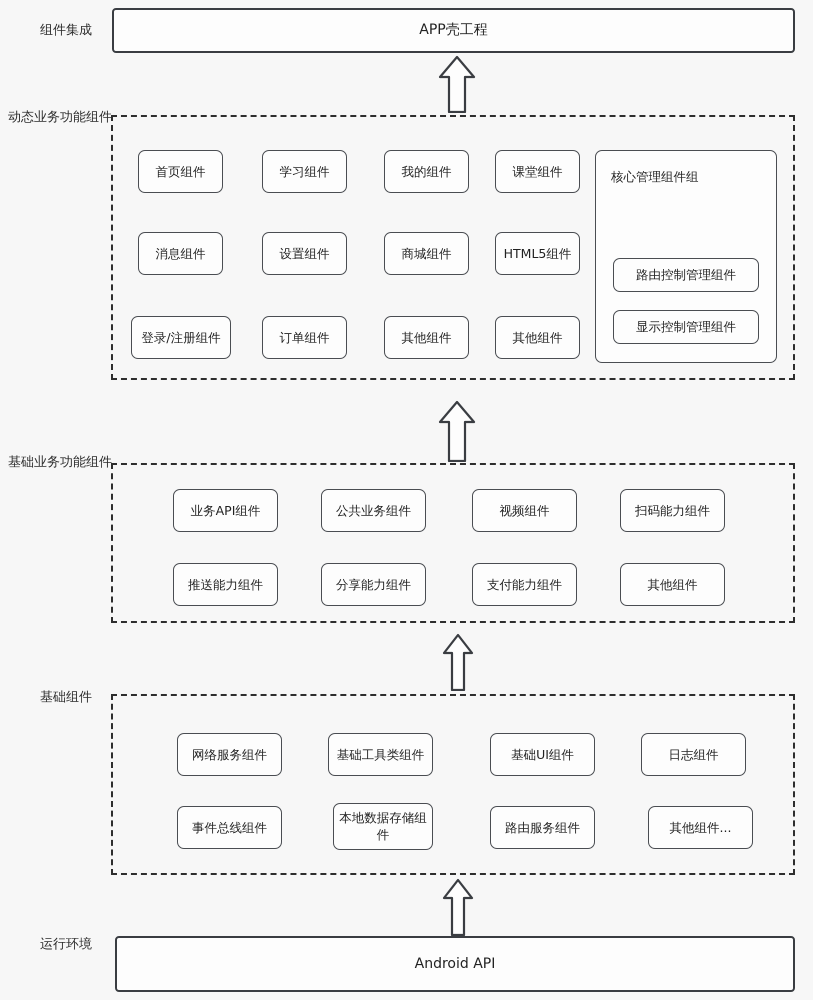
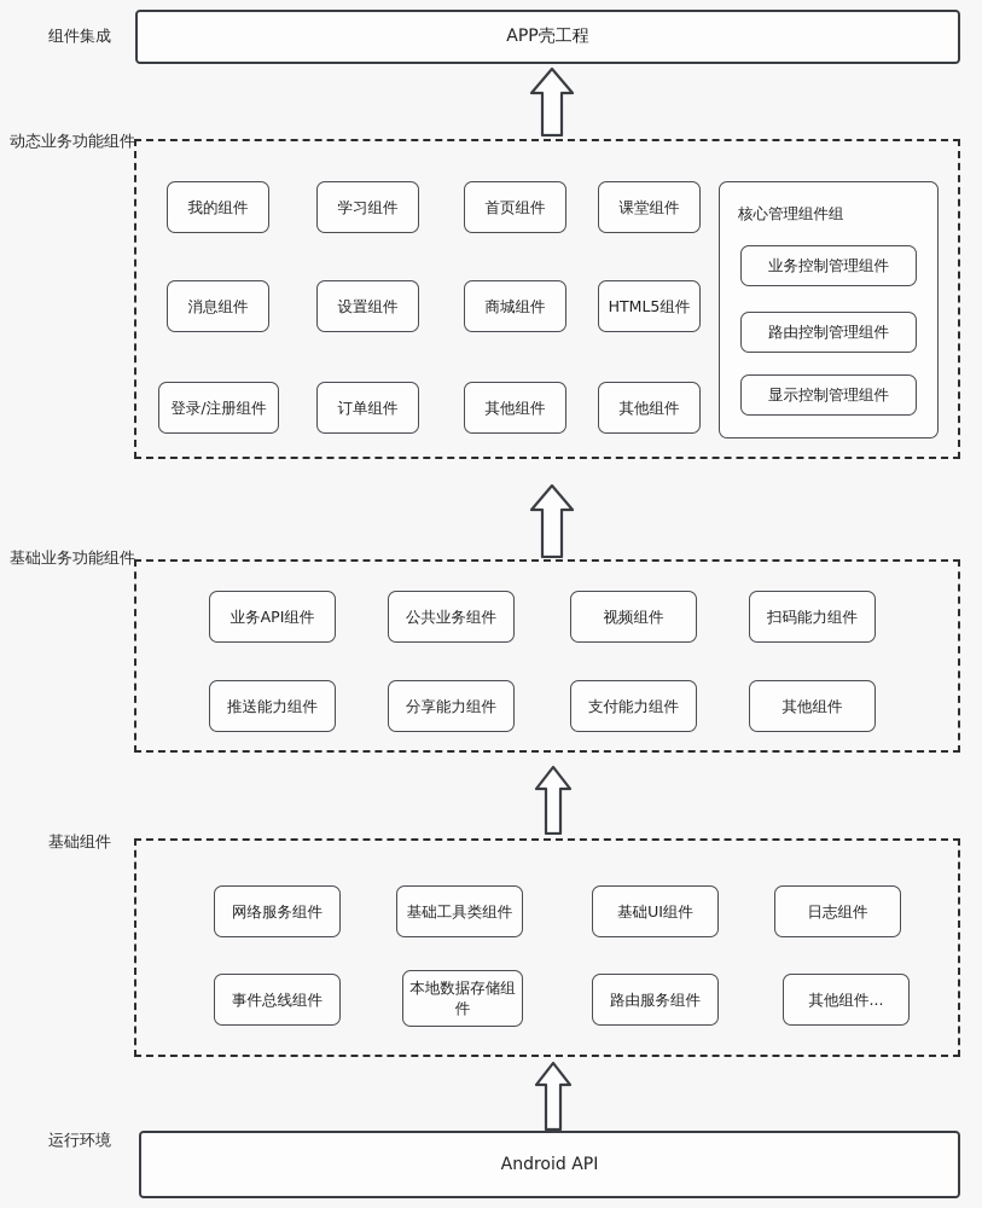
  组件集成
  APP壳工程
  动态业务功能组件
- 首页组件
+ 我的组件
  学习组件
- 我的组件
+ 首页组件
  课堂组件
  消息组件
  设置组件
  商城组件
  HTML5组件
  登录/注册组件
  订单组件
  其他组件
  其他组件
  核心管理组件组
+ 业务控制管理组件
  路由控制管理组件
  显示控制管理组件
  基础业务功能组件
  业务API组件
  公共业务组件
  视频组件
  扫码能力组件
  推送能力组件
  分享能力组件
  支付能力组件
  其他组件
  基础组件
  网络服务组件
  基础工具类组件
  基础UI组件
  日志组件
  事件总线组件
  本地数据存储组件
  路由服务组件
  其他组件...
  运行环境
  Android API
